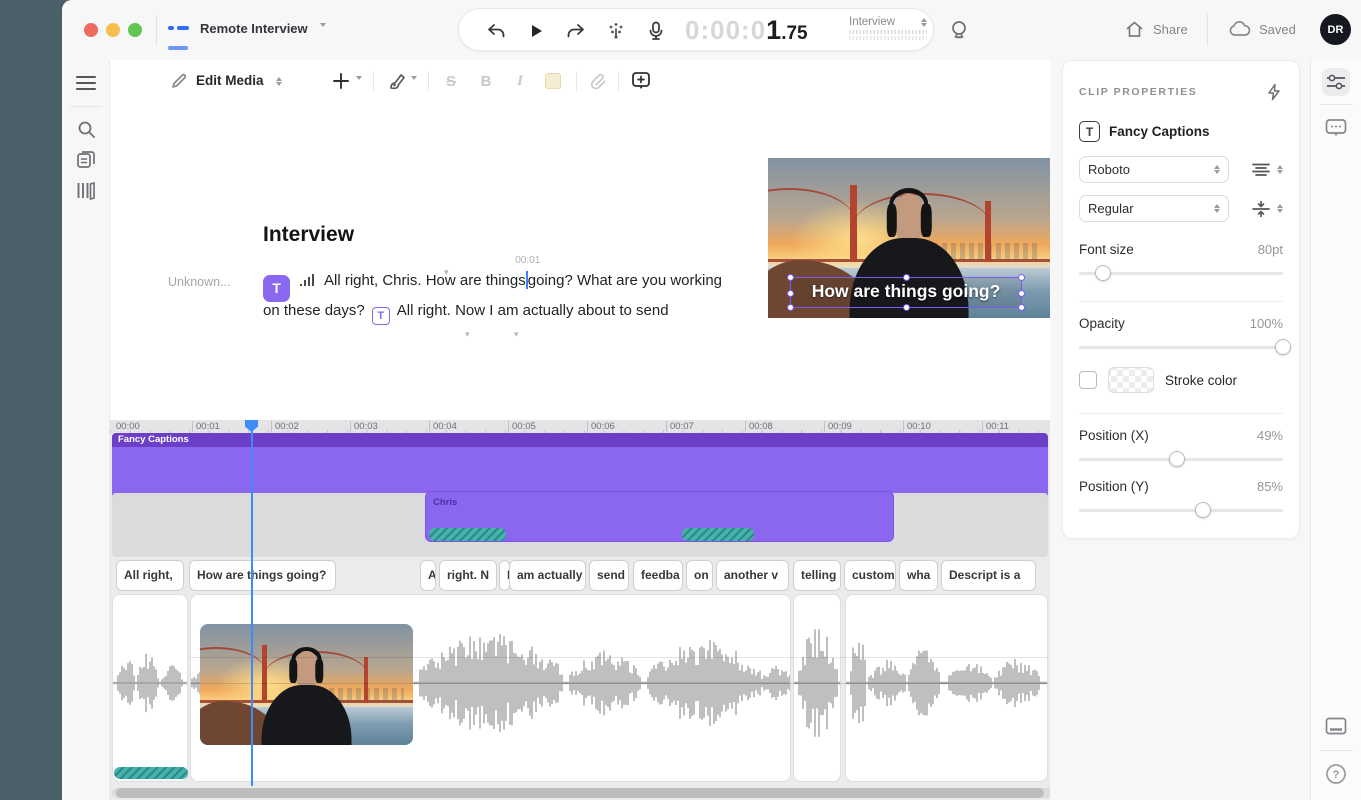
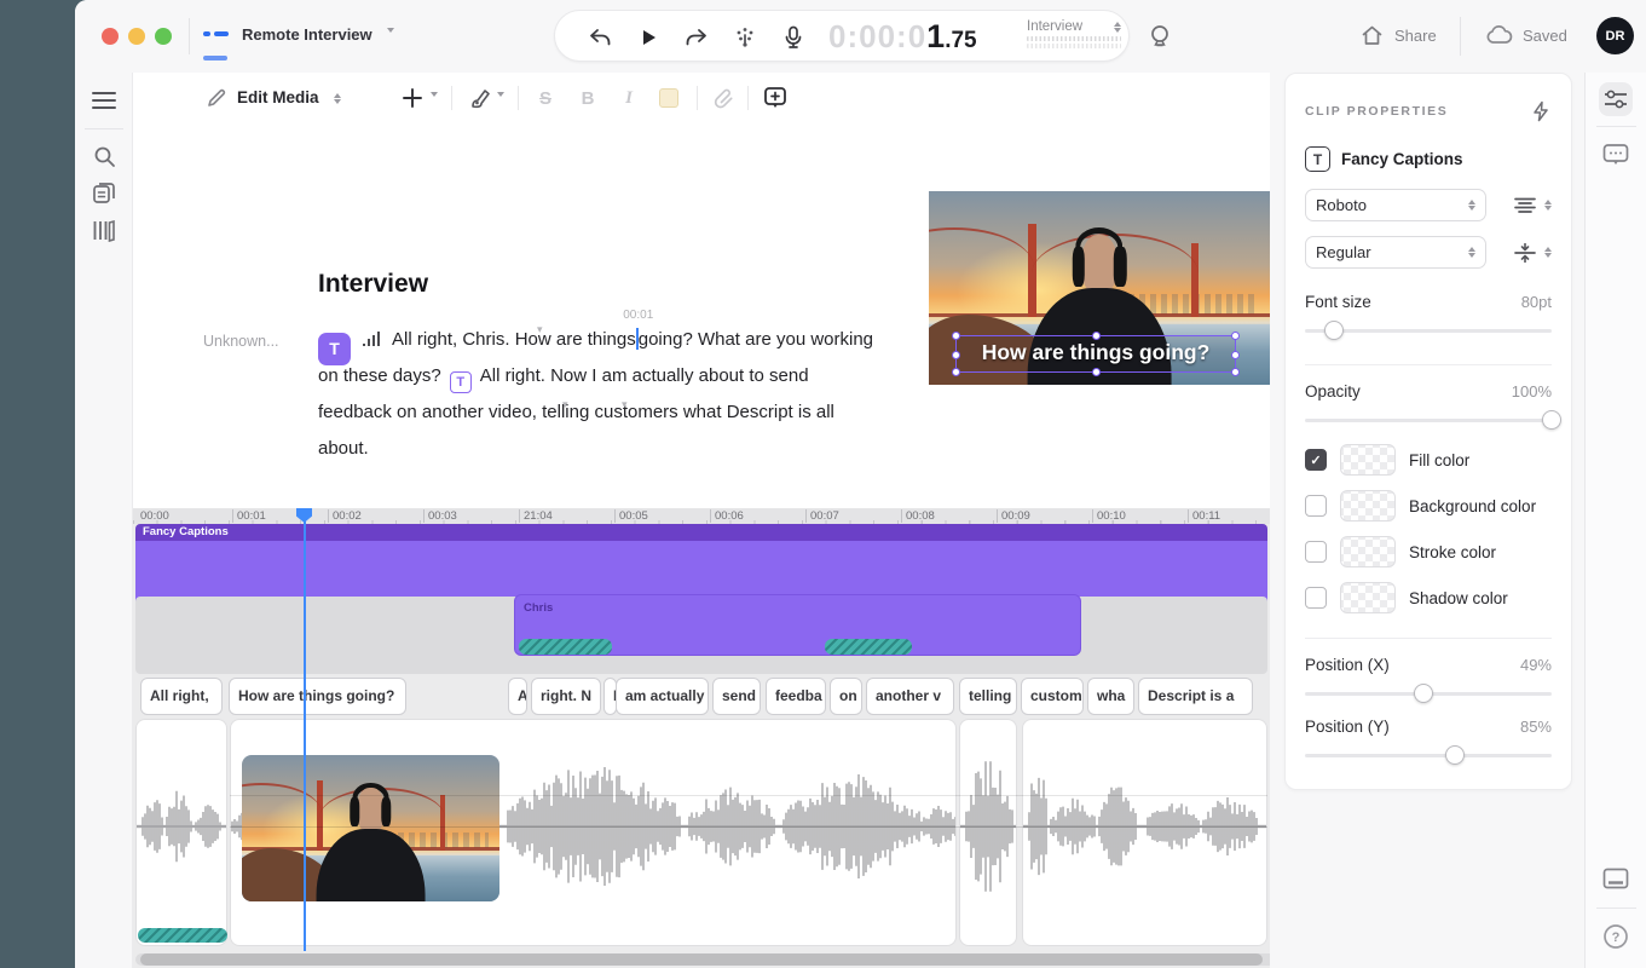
  Remote Interview
  0:00:0
  1
  .75
  Interview
  Share
  Saved
  DR
  Edit Media
  S
  B
  I
  Interview
  Unknown...
  ▾
  ▾
  ▾
  T All right, Chris. How are things
  00:01
  going? What are you working
  on these days? T All right. Now I am actually about to send
+ feedback on another video, telling customers what Descript is all
+ about.
  How are things going?
  CLIP PROPERTIES
  T
  Fancy Captions
  Roboto
  Regular
  Font size
  80pt
  Opacity
  100%
+ ✓
+ Fill color
+ Background color
  Stroke color
+ Shadow color
  Position (X)
  49%
  Position (Y)
  85%
  ?
  00:00
  00:01
  00:02
  00:03
- 00:04
+ 21:04
  00:05
  00:06
  00:07
  00:08
  00:09
  00:10
  00:11
  Fancy Captions
  Chris
  All right,
  How are things going?
  A
  right. N
  am actually
  send
  feedba
  on
  another v
  telling
  custom
  wha
  Descript is a
